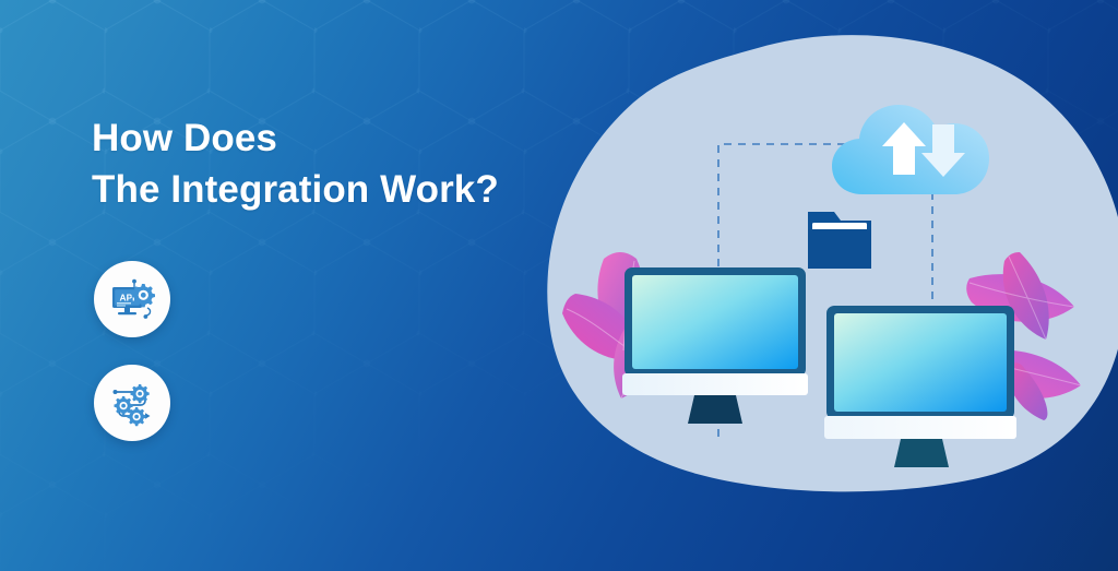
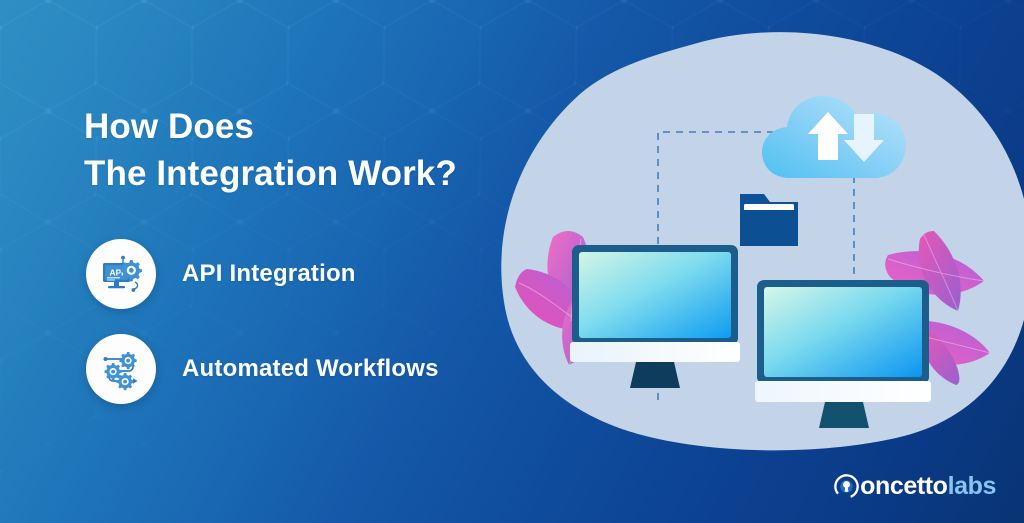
  How Does
  The Integration Work?
  API
+ API Integration
+ Automated Workflows
+ oncettolabs
